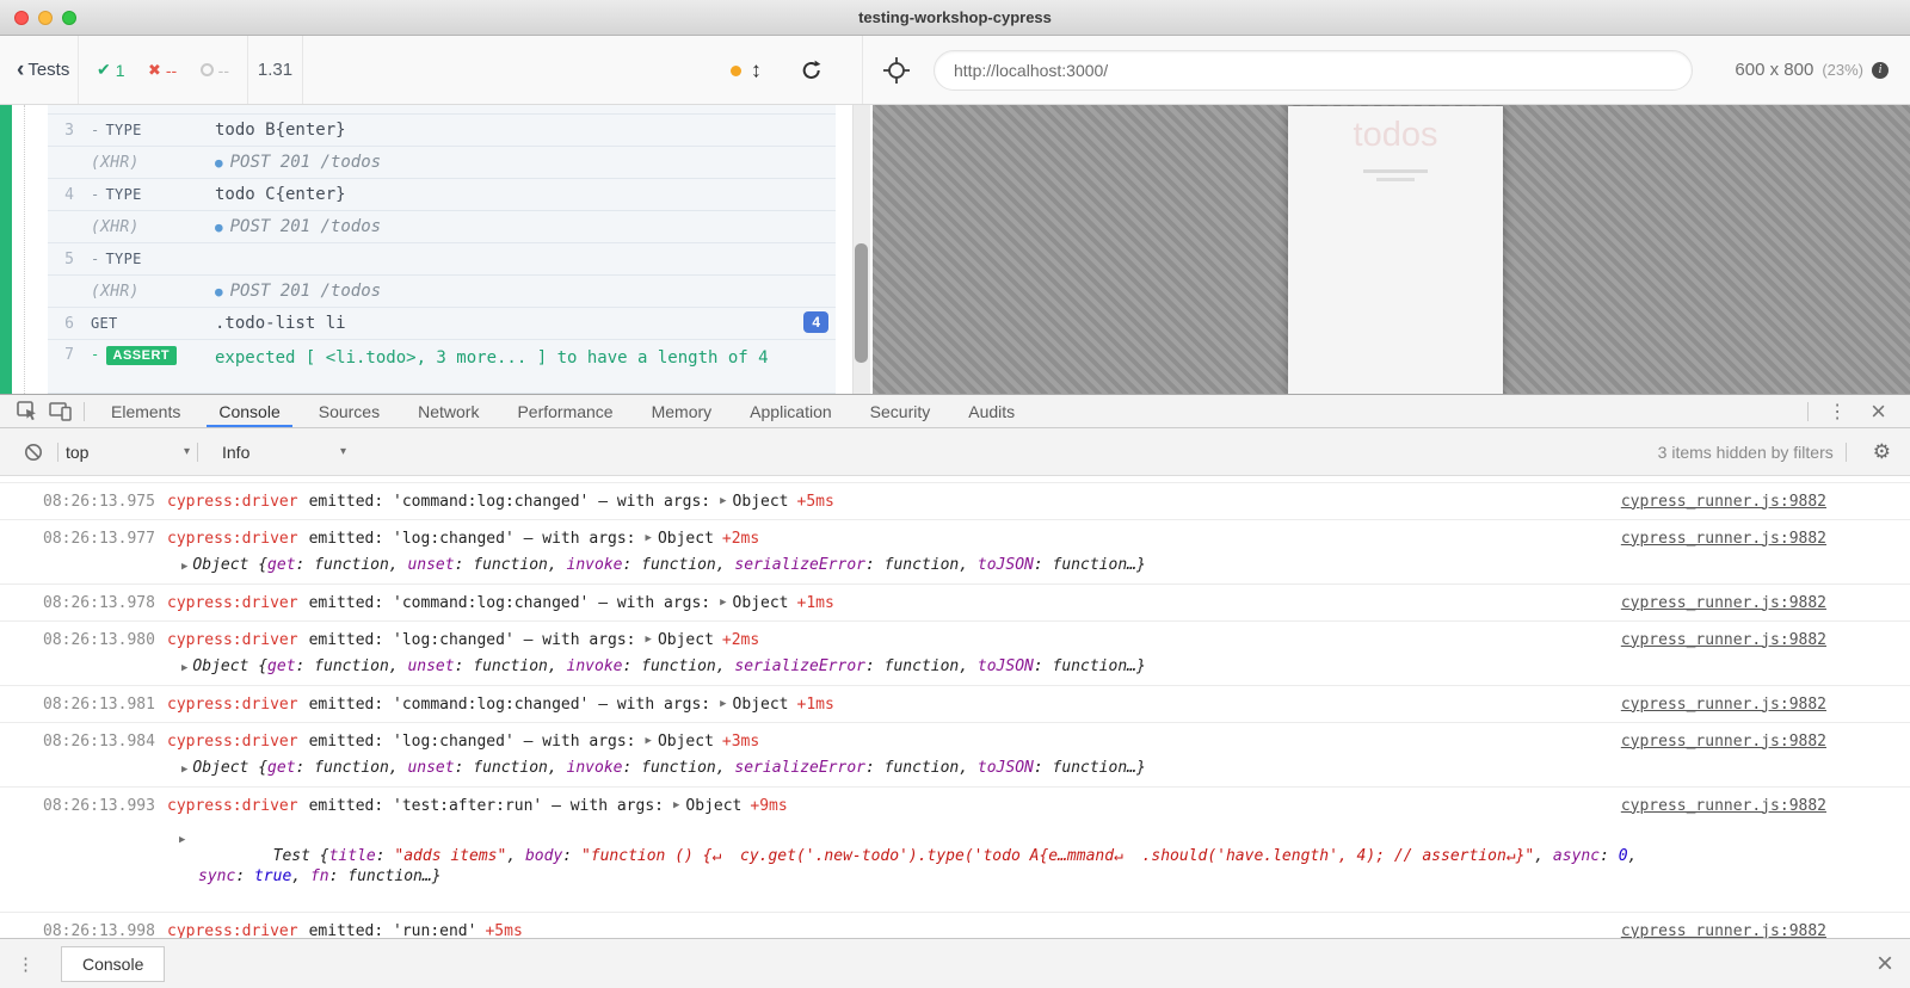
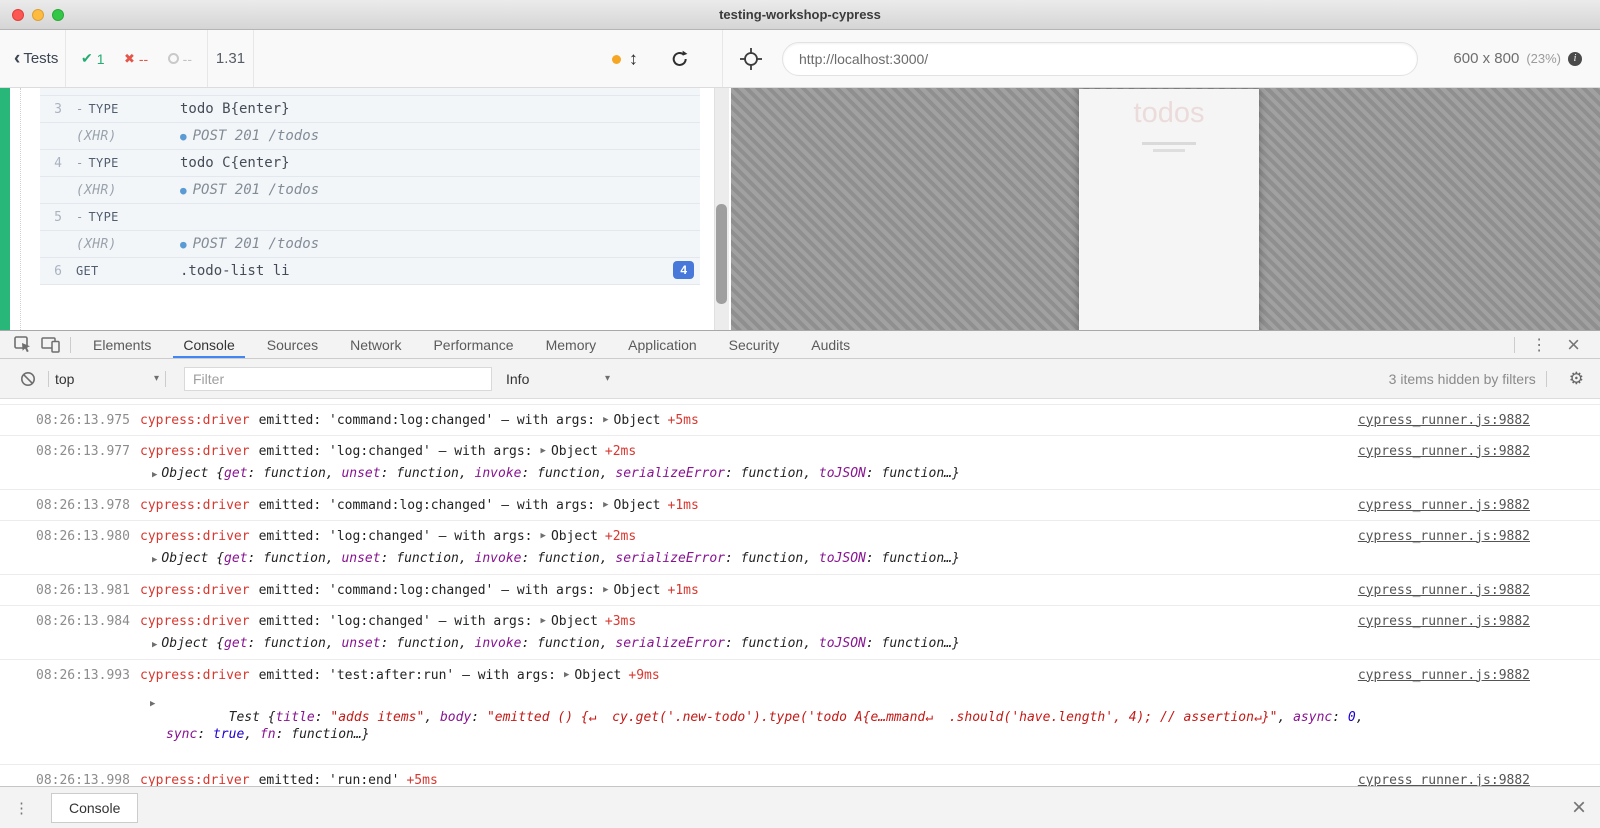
  testing-workshop-cypress
  ‹
  Tests
  ✔
  1
  ✖
  --
  --
  1.31
  ↕
  http://localhost:3000/
  600 x 800
  (23%)
  i
  3
  - TYPE
  todo B{enter}
  (XHR)
  ● POST 201 /todos
  4
  - TYPE
  todo C{enter}
  (XHR)
  ● POST 201 /todos
  5
  - TYPE
  (XHR)
  ● POST 201 /todos
  6
  GET
  .todo-list li
  4
- 7
- - ASSERT
- expected [ <li.todo>, 3 more... ] to have a length of 4
  todos
  Elements
  Console
  Sources
  Network
  Performance
  Memory
  Application
  Security
  Audits
  ⋮
  ×
  top
  ▾
+ Filter
  Info
  ▾
  3 items hidden by filters
  ⚙
  08:26:13.975
  cypress:driver
  emitted: 'command:log:changed' – with args:
  ▶
  Object
  +5ms
  cypress_runner.js:9882
  08:26:13.977
  cypress:driver
  emitted: 'log:changed' – with args:
  ▶
  Object
  +2ms
  cypress_runner.js:9882
  ▶
  Object {get: function, unset: function, invoke: function, serializeError: function, toJSON: function…}
  08:26:13.978
  cypress:driver
  emitted: 'command:log:changed' – with args:
  ▶
  Object
  +1ms
  cypress_runner.js:9882
  08:26:13.980
  cypress:driver
  emitted: 'log:changed' – with args:
  ▶
  Object
  +2ms
  cypress_runner.js:9882
  ▶
  Object {get: function, unset: function, invoke: function, serializeError: function, toJSON: function…}
  08:26:13.981
  cypress:driver
  emitted: 'command:log:changed' – with args:
  ▶
  Object
  +1ms
  cypress_runner.js:9882
  08:26:13.984
  cypress:driver
  emitted: 'log:changed' – with args:
  ▶
  Object
  +3ms
  cypress_runner.js:9882
  ▶
  Object {get: function, unset: function, invoke: function, serializeError: function, toJSON: function…}
  08:26:13.993
  cypress:driver
  emitted: 'test:after:run' – with args:
  ▶
  Object
  +9ms
  cypress_runner.js:9882
  ▶
- Test {title: "adds items", body: "function () {↵ cy.get('.new-todo').type('todo A{e…mmand↵ .should('have.length', 4); // assertion↵}", async: 0,
+ Test {title: "adds items", body: "emitted () {↵ cy.get('.new-todo').type('todo A{e…mmand↵ .should('have.length', 4); // assertion↵}", async: 0,
  sync: true, fn: function…}
  08:26:13.998
  cypress:driver
  emitted: 'run:end'
  +5ms
  cypress_runner.js:9882
  ⋮
  Console
  ×
